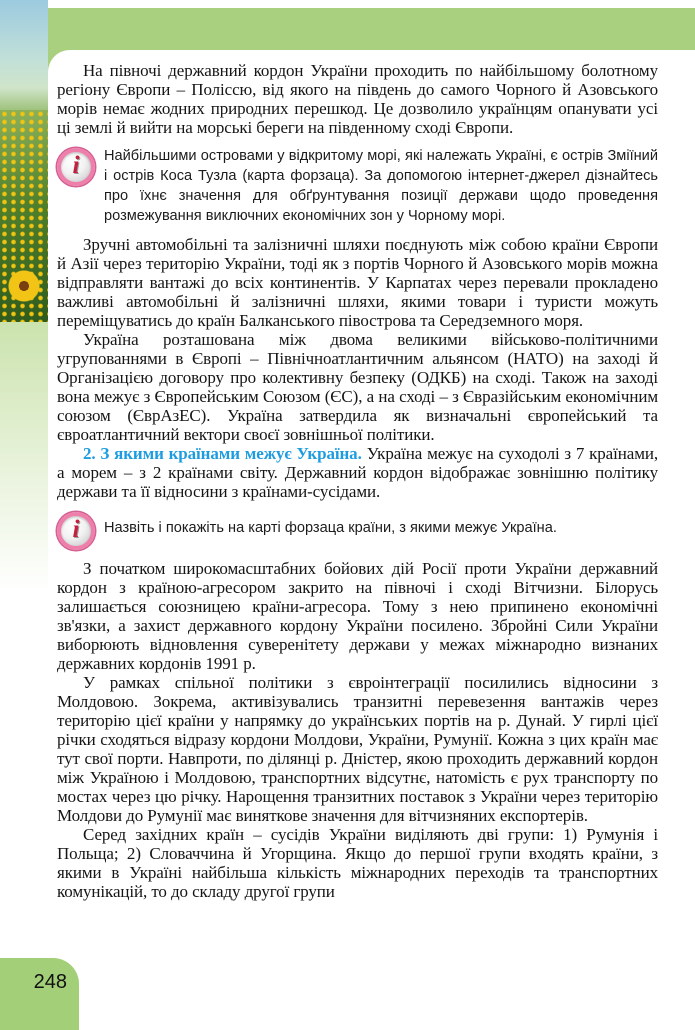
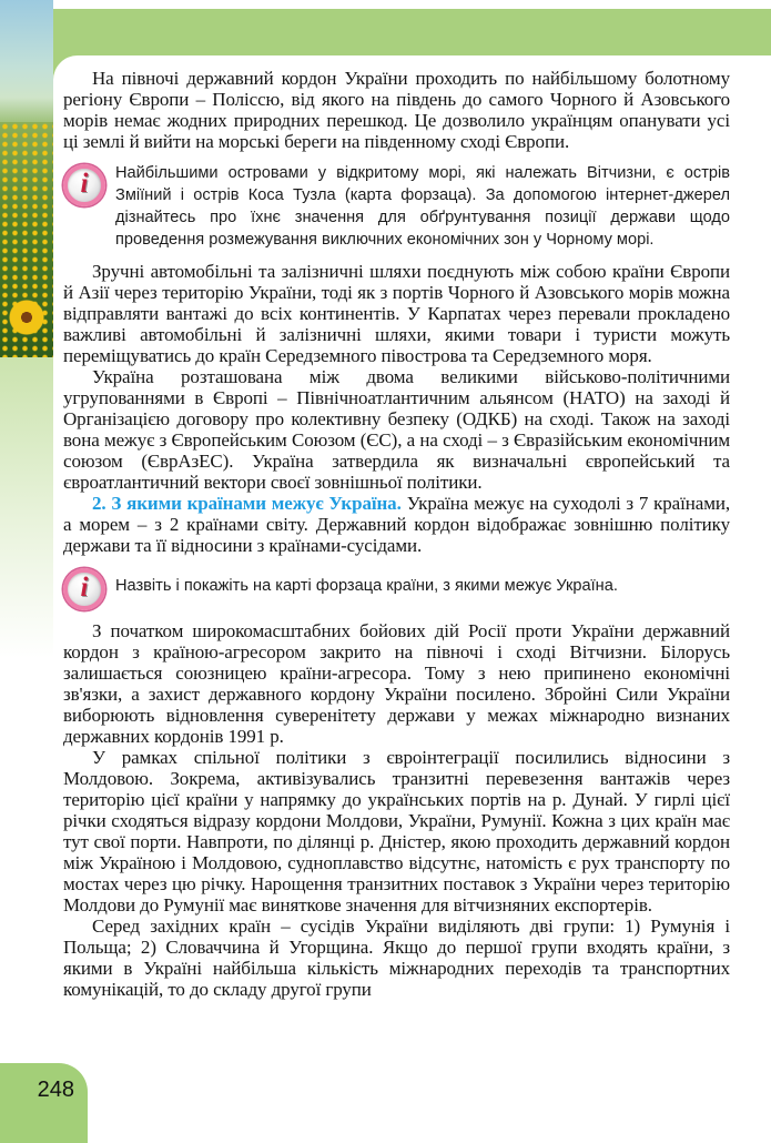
  На півночі державний кордон України проходить по найбільшому болотному регіону Європи – Поліссю, від якого на південь до самого Чорного й Азовського морів немає жодних природних перешкод. Це дозволило українцям опанувати усі ці землі й вийти на морські береги на південному сході Європи.
  i
- Найбільшими островами у відкритому морі, які належать Україні, є острів Зміїний і острів Коса Тузла (карта форзаца). За допомогою інтернет-джерел дізнайтесь про їхнє значення для обґрунтування позиції держави щодо проведення розмежування виключних економічних зон у Чорному морі.
+ Найбільшими островами у відкритому морі, які належать Вітчизни, є острів Зміїний і острів Коса Тузла (карта форзаца). За допомогою інтернет-джерел дізнайтесь про їхнє значення для обґрунтування позиції держави щодо проведення розмежування виключних економічних зон у Чорному морі.
- Зручні автомобільні та залізничні шляхи поєднують між собою країни Європи й Азії через територію України, тоді як з портів Чорного й Азовського морів можна відправляти вантажі до всіх континентів. У Карпатах через перевали прокладено важливі автомобільні й залізничні шляхи, якими товари і туристи можуть переміщуватись до країн Балканського півострова та Середземного моря.
+ Зручні автомобільні та залізничні шляхи поєднують між собою країни Європи й Азії через територію України, тоді як з портів Чорного й Азовського морів можна відправляти вантажі до всіх континентів. У Карпатах через перевали прокладено важливі автомобільні й залізничні шляхи, якими товари і туристи можуть переміщуватись до країн Середземного півострова та Середземного моря.
  Україна розташована між двома великими військово-політичними угрупованнями в Європі – Північноатлантичним альянсом (НАТО) на заході й Організацією договору про колективну безпеку (ОДКБ) на сході. Також на заході вона межує з Європейським Союзом (ЄС), а на сході – з Євразійським економічним союзом (ЄврАзЕС). Україна затвердила як визначальні європейський та євроатлантичний вектори своєї зовнішньої політики.
  2. З якими країнами межує Україна. Україна межує на суходолі з 7 країнами, а морем – з 2 країнами світу. Державний кордон відображає зовнішню політику держави та її відносини з країнами-сусідами.
  i
  Назвіть і покажіть на карті форзаца країни, з якими межує Україна.
  З початком широкомасштабних бойових дій Росії проти України державний кордон з країною-агресором закрито на півночі і сході Вітчизни. Білорусь залишається союзницею країни-агресора. Тому з нею припинено економічні зв'язки, а захист державного кордону України посилено. Збройні Сили України виборюють відновлення суверенітету держави у межах міжнародно визнаних державних кордонів 1991 р.
- У рамках спільної політики з євроінтеграції посилились відносини з Молдовою. Зокрема, активізувались транзитні перевезення вантажів через територію цієї країни у напрямку до українських портів на р. Дунай. У гирлі цієї річки сходяться відразу кордони Молдови, України, Румунії. Кожна з цих країн має тут свої порти. Навпроти, по ділянці р. Дністер, якою проходить державний кордон між Україною і Молдовою, транспортних відсутнє, натомість є рух транспорту по мостах через цю річку. Нарощення транзитних поставок з України через територію Молдови до Румунії має виняткове значення для вітчизняних експортерів.
+ У рамках спільної політики з євроінтеграції посилились відносини з Молдовою. Зокрема, активізувались транзитні перевезення вантажів через територію цієї країни у напрямку до українських портів на р. Дунай. У гирлі цієї річки сходяться відразу кордони Молдови, України, Румунії. Кожна з цих країн має тут свої порти. Навпроти, по ділянці р. Дністер, якою проходить державний кордон між Україною і Молдовою, судноплавство відсутнє, натомість є рух транспорту по мостах через цю річку. Нарощення транзитних поставок з України через територію Молдови до Румунії має виняткове значення для вітчизняних експортерів.
  Серед західних країн – сусідів України виділяють дві групи: 1) Румунія і Польща; 2) Словаччина й Угорщина. Якщо до першої групи входять країни, з якими в Україні найбільша кількість міжнародних переходів та транспортних комунікацій, то до складу другої групи
  248
